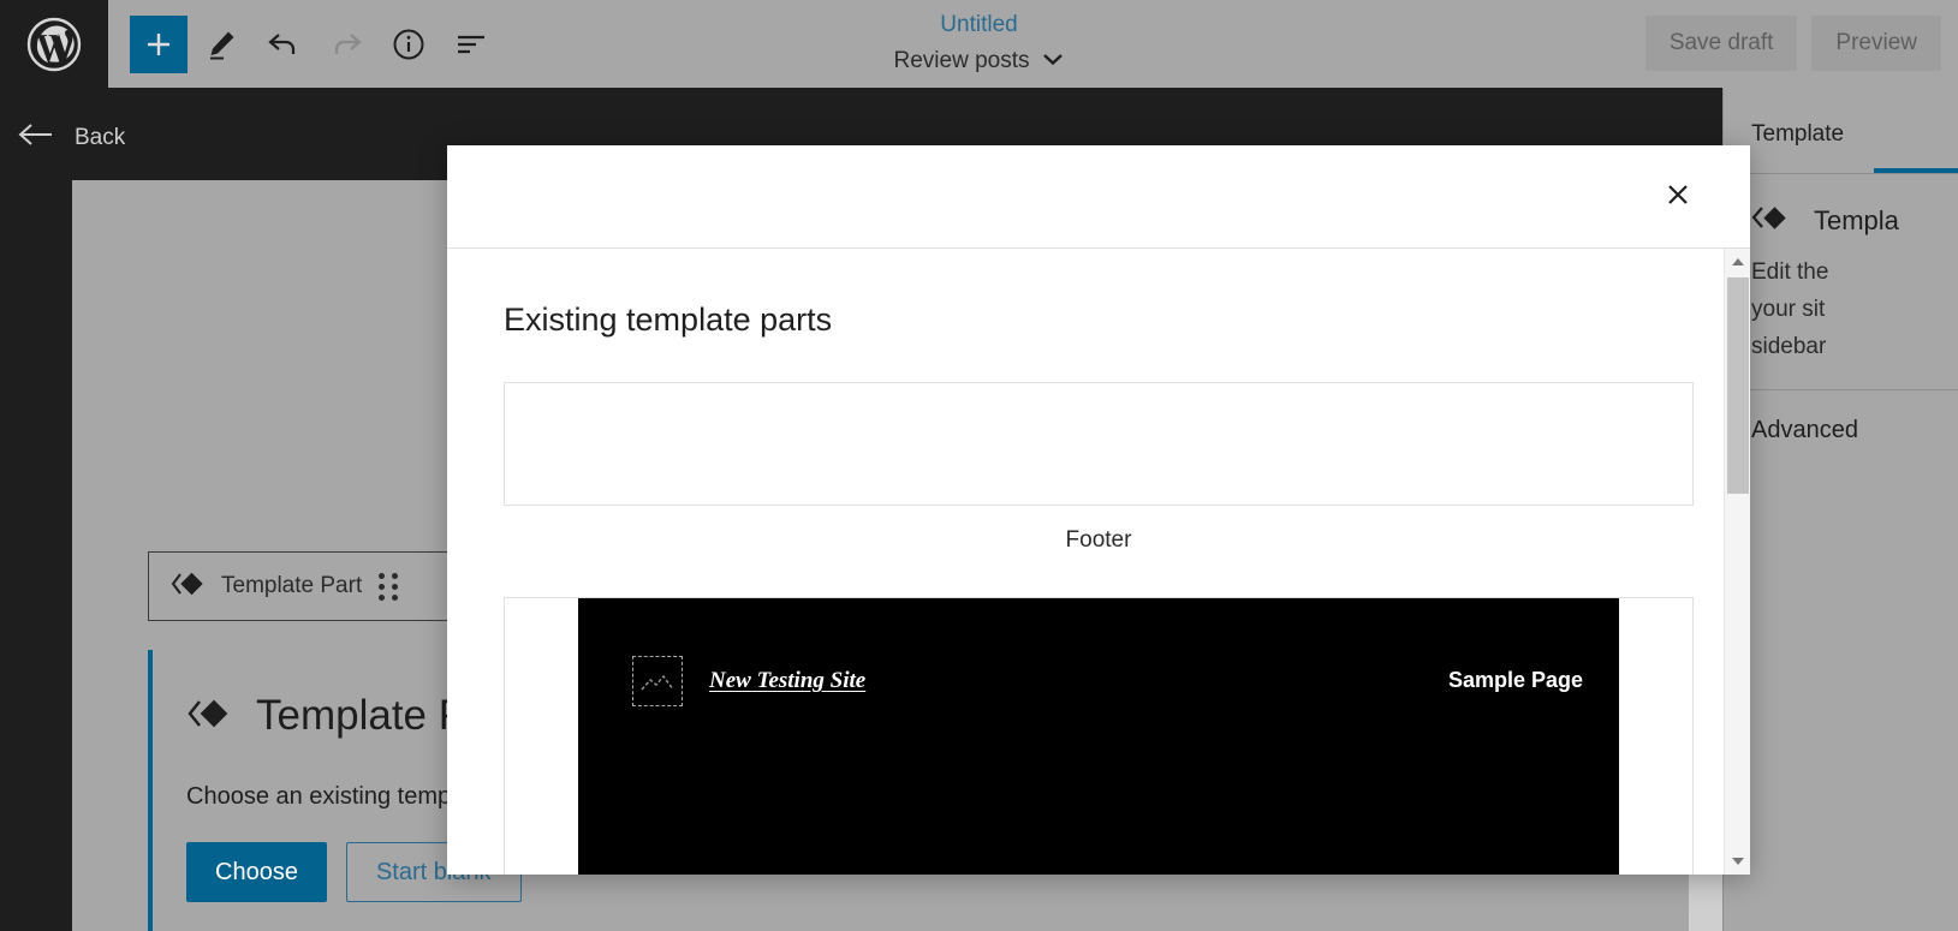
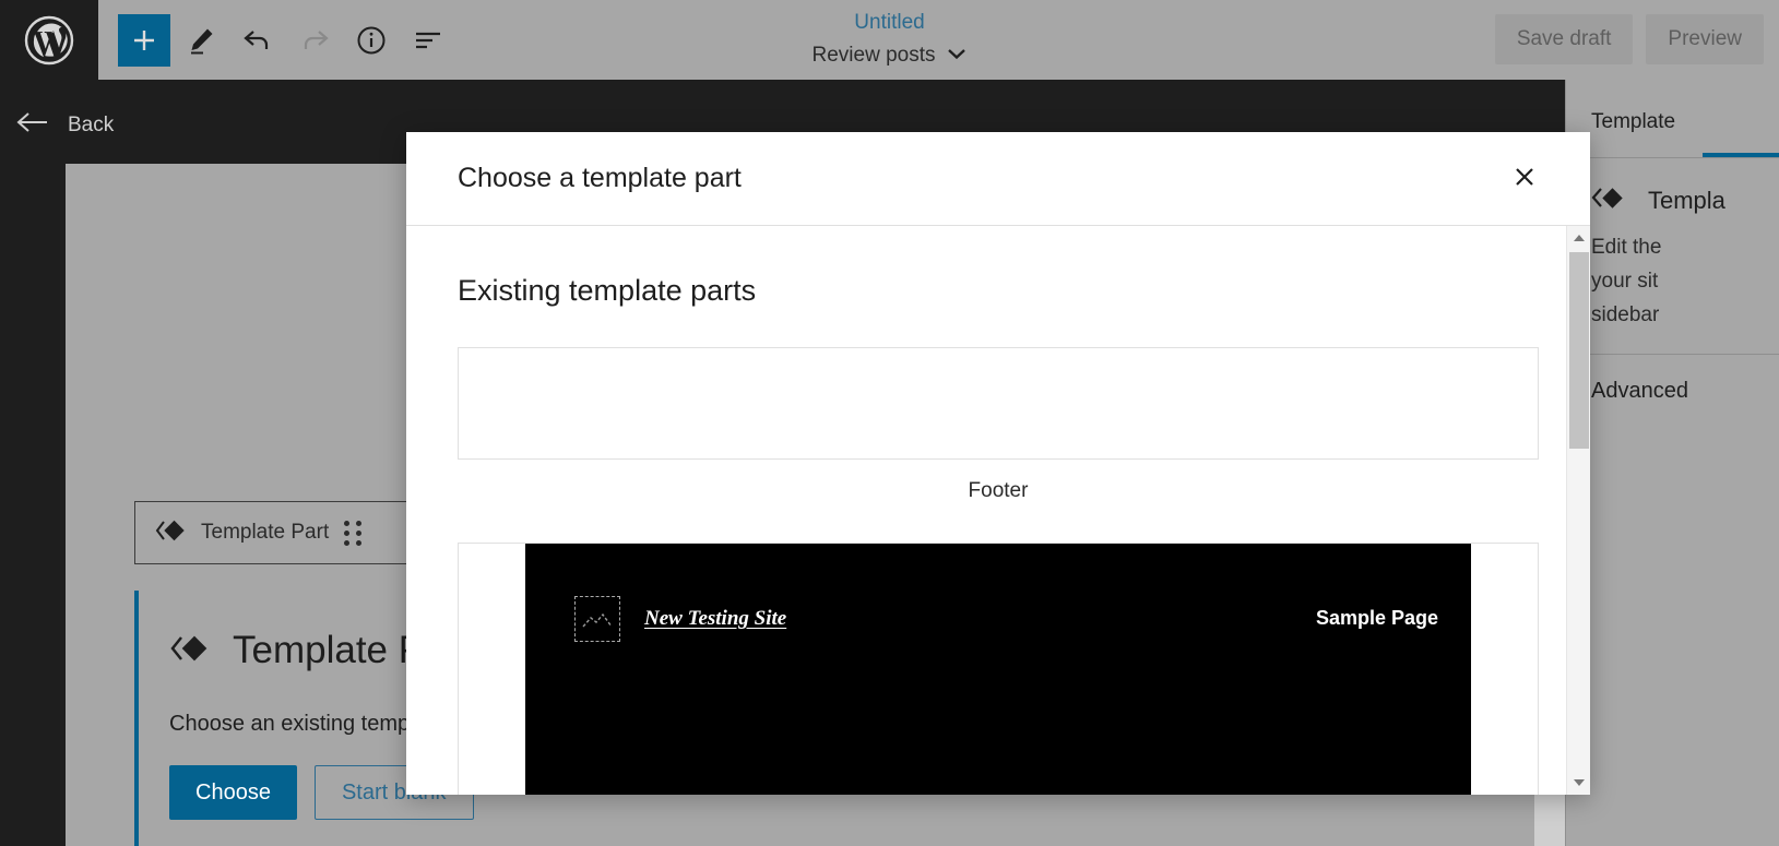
  Back
  Template Part
  Template
  Choose an existing temp
  Choose
  Template
  Templa
  Edit the
  your sit
  sidebar
  Advanced
  Untitled
  Review posts
  Save draft
  Preview
+ Choose a template part
  Existing template parts
  Footer
  New Testing Site
  Sample Page
